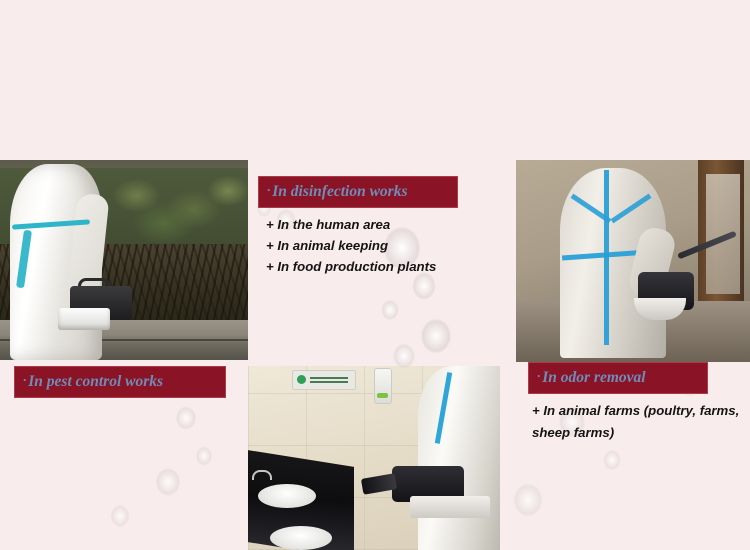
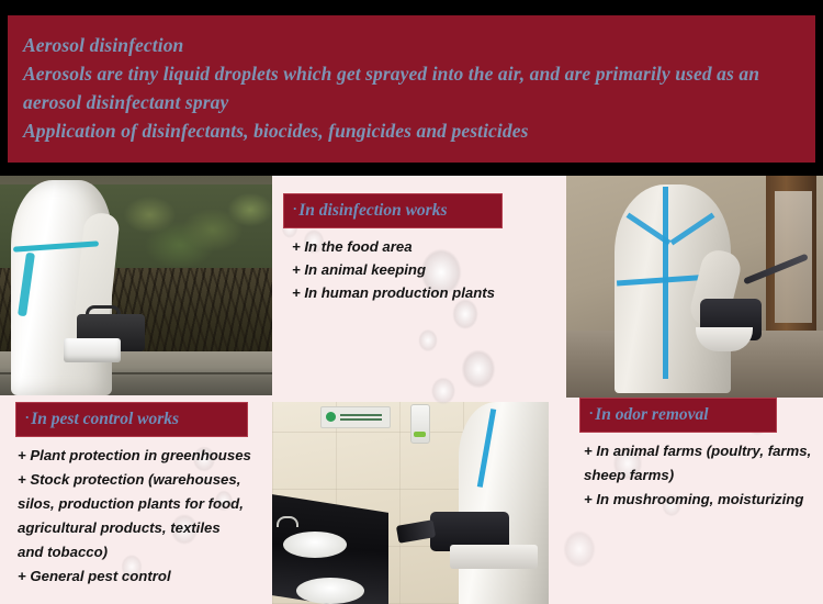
+ Aerosol disinfection
+ Aerosols are tiny liquid droplets which get sprayed into the air, and are primarily used as an
+ aerosol disinfectant spray
+ Application of disinfectants, biocides, fungicides and pesticides
  · In disinfection works
- + In the human area
+ + In the food area
  + In animal keeping
- + In food production plants
+ + In human production plants
  · In pest control works
+ + Plant protection in greenhouses
+ + Stock protection (warehouses,
+ silos, production plants for food,
+ agricultural products, textiles
+ and tobacco)
+ + General pest control
  · In odor removal
  + In animal farms (poultry, farms,
  sheep farms)
+ + In mushrooming, moisturizing
